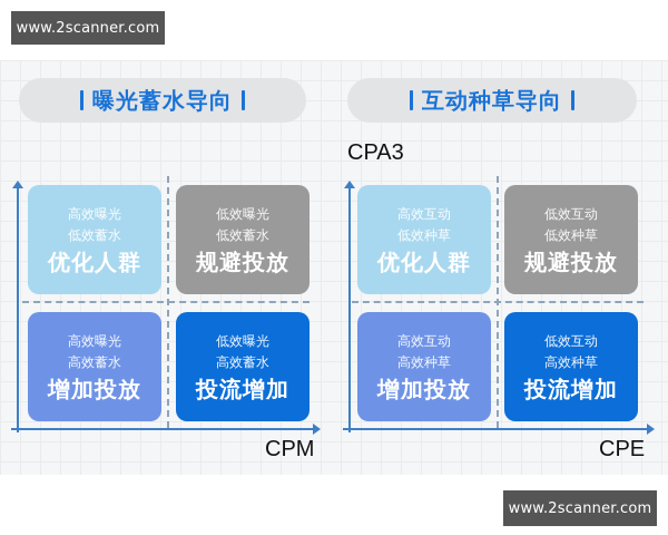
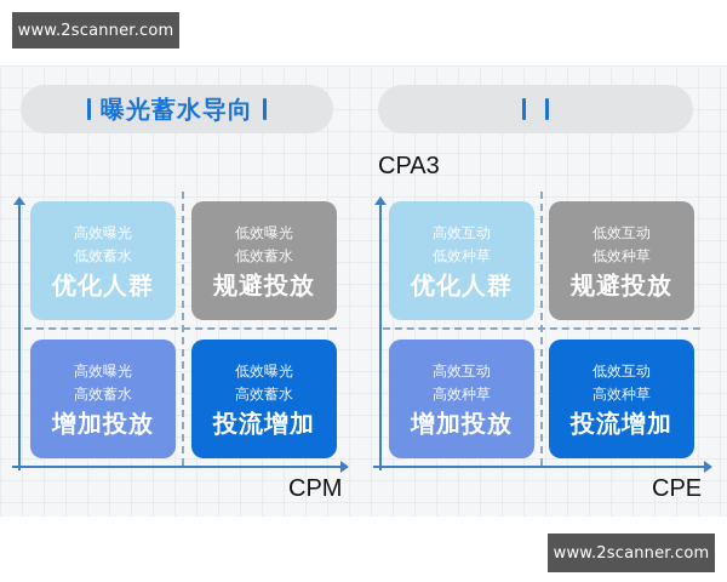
  www.2scanner.com
  曝光蓄水导向
  高效曝光
  低效蓄水
  优化人群
  低效曝光
  低效蓄水
  规避投放
  高效曝光
  高效蓄水
  增加投放
  低效曝光
  高效蓄水
  投流增加
  CPM
- 互动种草导向
  CPA3
  高效互动
  低效种草
  优化人群
  低效互动
  低效种草
  规避投放
  高效互动
  高效种草
  增加投放
  低效互动
  高效种草
  投流增加
  CPE
  www.2scanner.com
